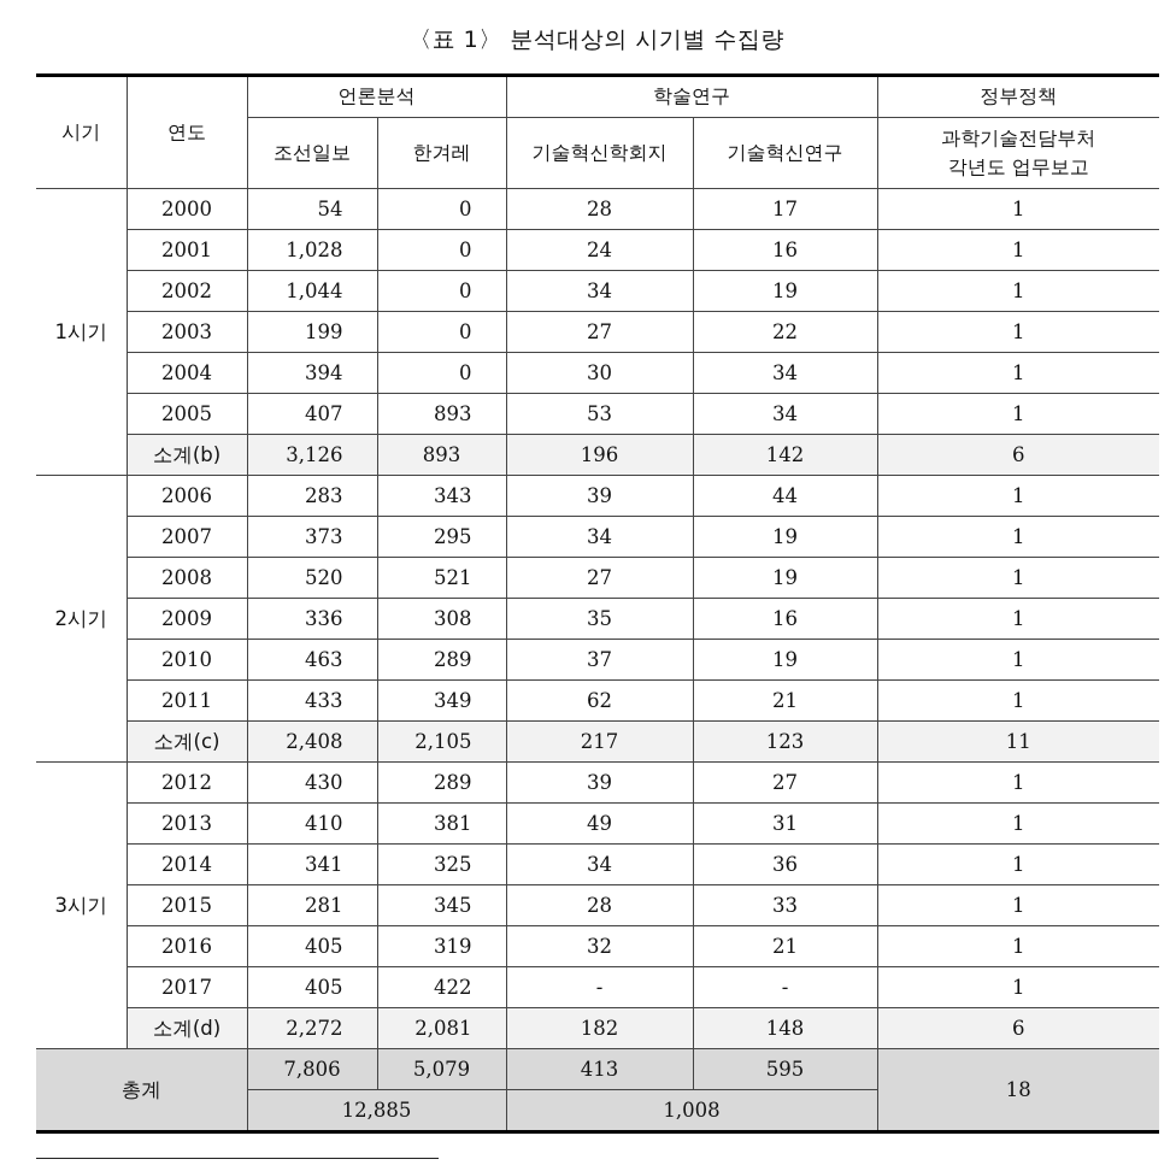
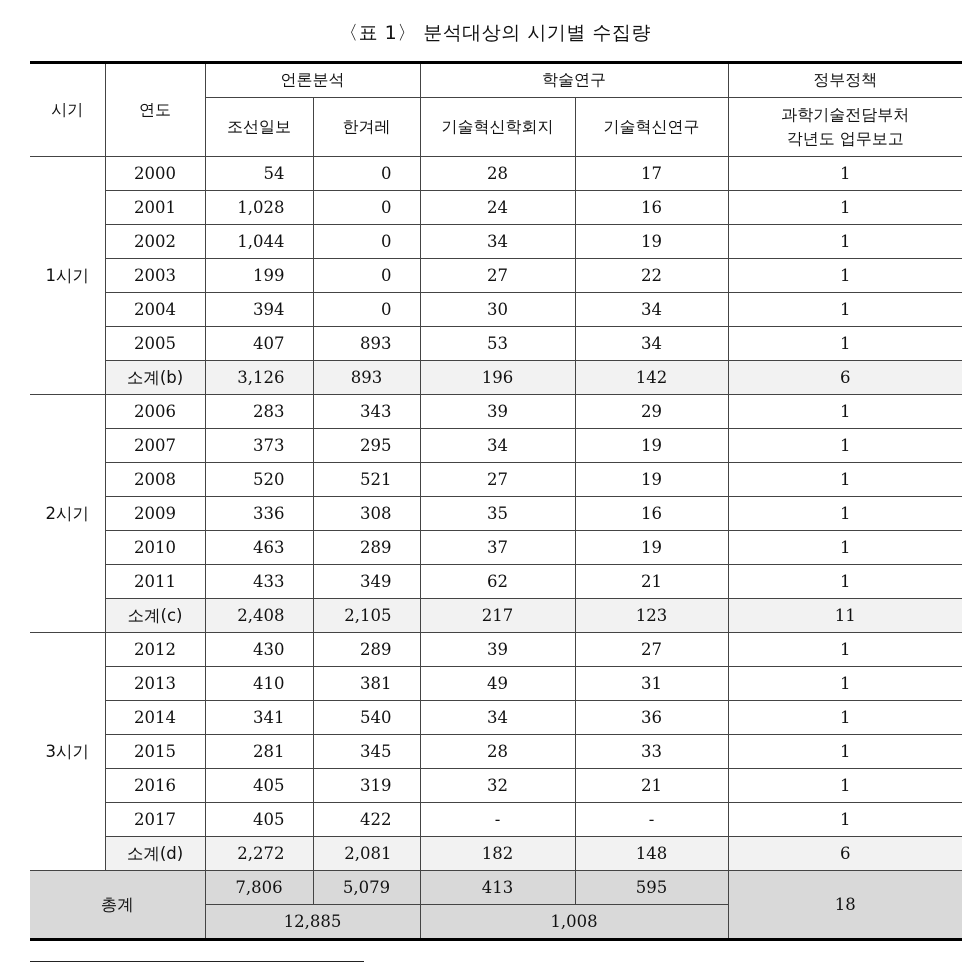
  〈표 1〉 분석대상의 시기별 수집량
  시기	연도	언론분석	학술연구	정부정책
  조선일보	한겨레	기술혁신학회지	기술혁신연구	과학기술전담부처 각년도 업무보고
  1시기	2000	54	0	28	17	1
  2001	1,028	0	24	16	1
  2002	1,044	0	34	19	1
  2003	199	0	27	22	1
  2004	394	0	30	34	1
  2005	407	893	53	34	1
  소계(b)	3,126	893	196	142	6
- 2시기	2006	283	343	39	44	1
+ 2시기	2006	283	343	39	29	1
  2007	373	295	34	19	1
  2008	520	521	27	19	1
  2009	336	308	35	16	1
  2010	463	289	37	19	1
  2011	433	349	62	21	1
  소계(c)	2,408	2,105	217	123	11
  3시기	2012	430	289	39	27	1
  2013	410	381	49	31	1
- 2014	341	325	34	36	1
+ 2014	341	540	34	36	1
  2015	281	345	28	33	1
  2016	405	319	32	21	1
  2017	405	422	-	-	1
  소계(d)	2,272	2,081	182	148	6
  총계	7,806	5,079	413	595	18
  12,885	1,008
